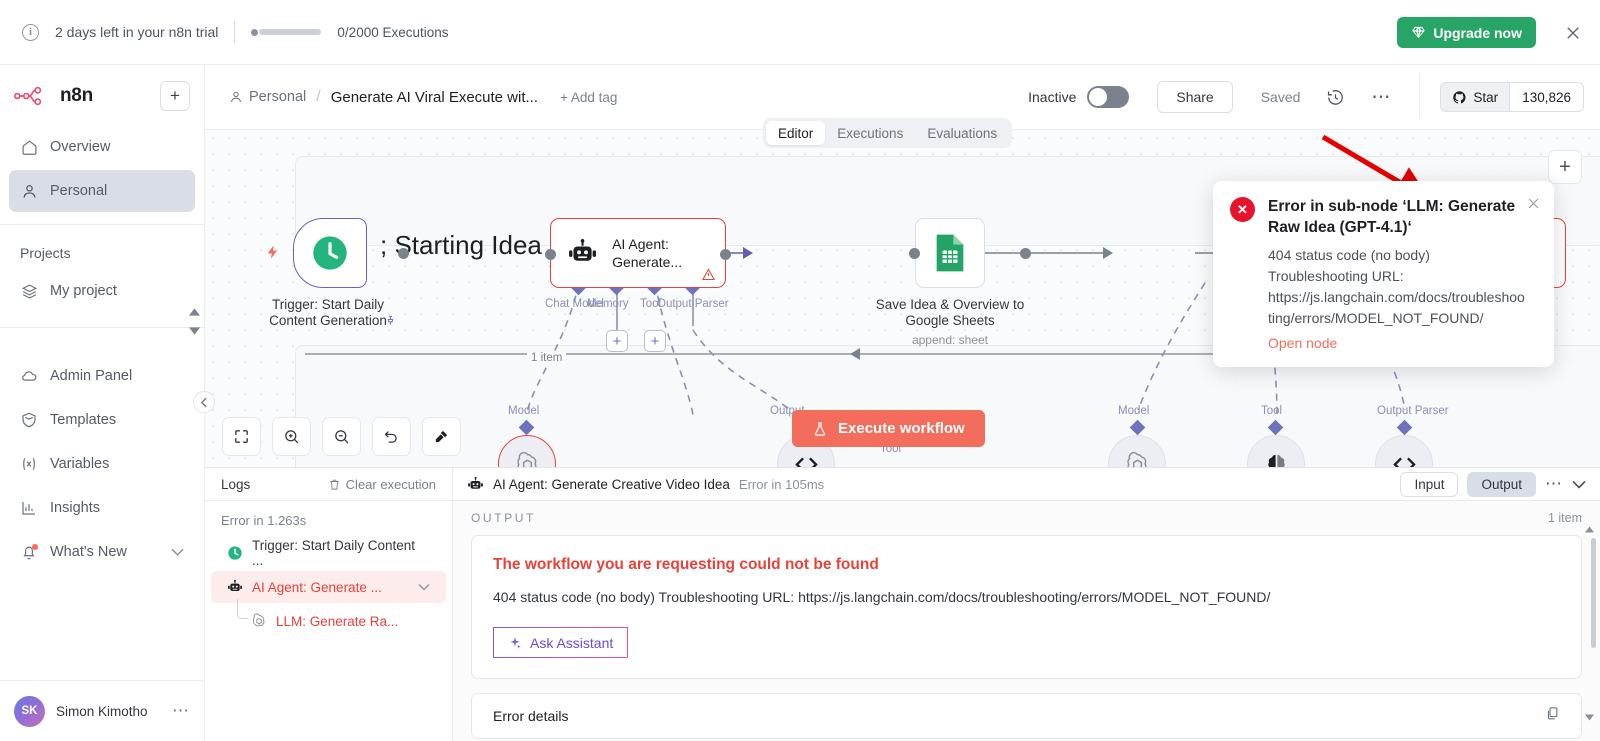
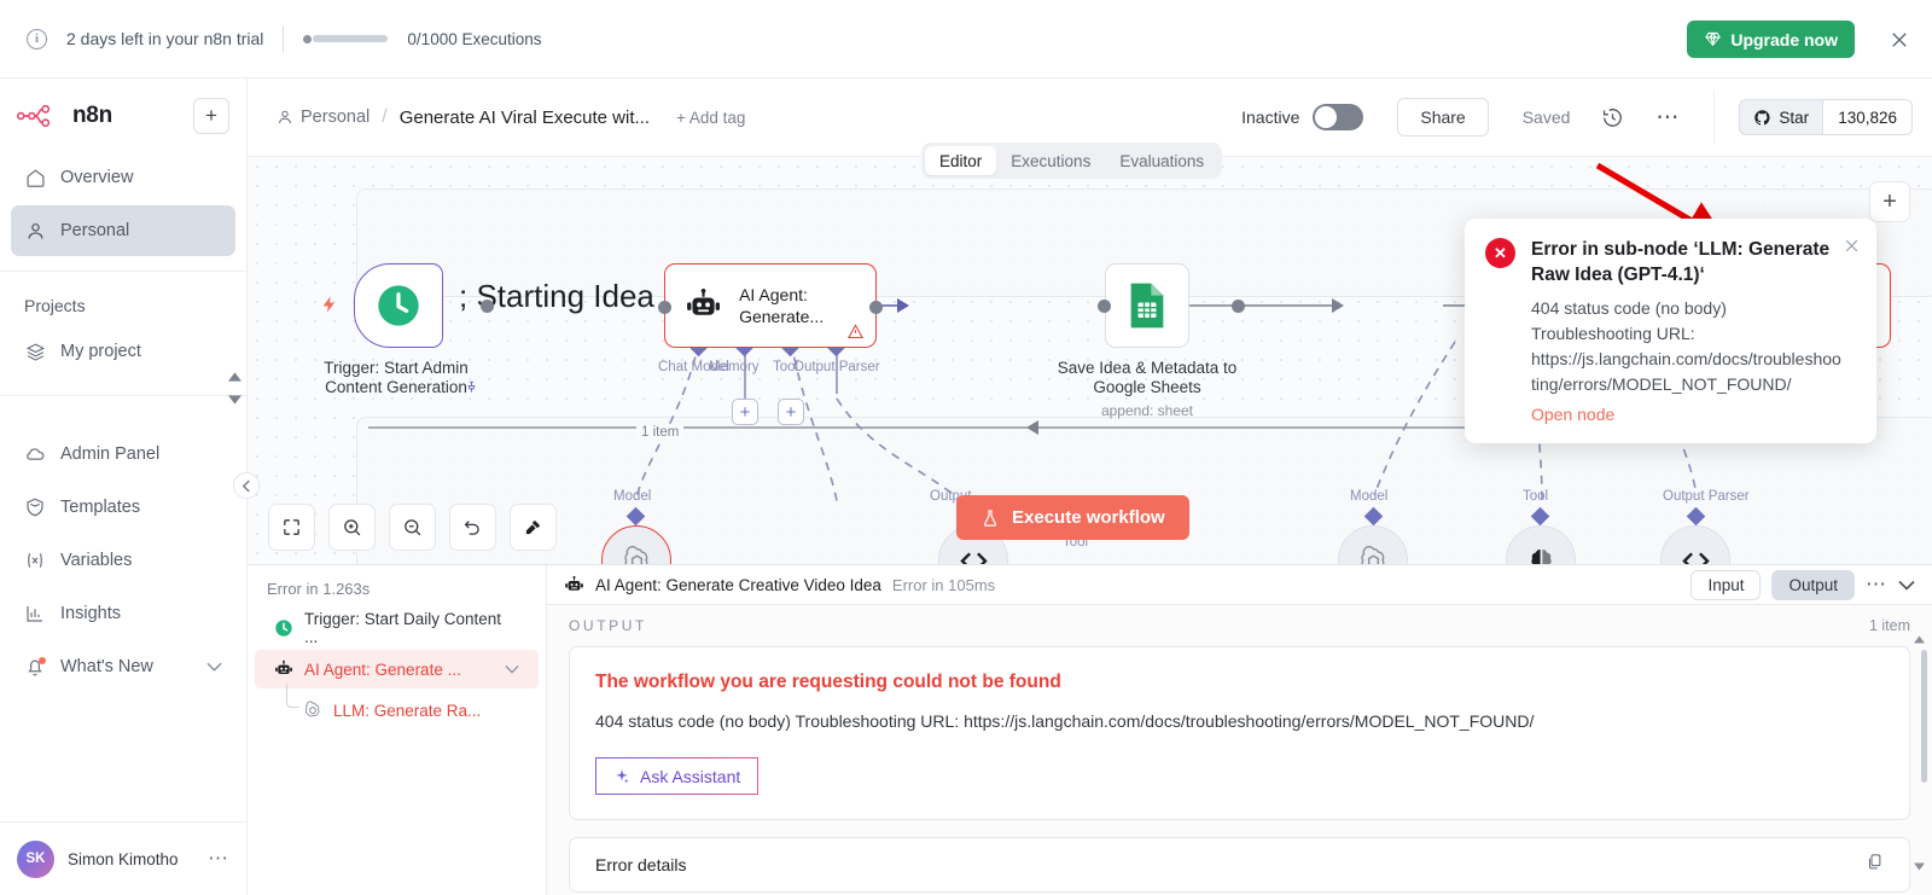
  i
  2 days left in your n8n trial
- 0/2000 Executions
+ 0/1000 Executions
  Upgrade now
  n8n
  +
  Overview
  Personal
  Projects
  My project
  Admin Panel
  Templates
  Variables
  Insights
  What's New
  SK
  Simon Kimotho
  ⋯
  Personal
  /
  Generate AI Viral Execute wit...
  + Add tag
  Inactive
  Share
  Saved
  ⋯
  Star
  130,826
  Editor
  Executions
  Evaluations
  ; Starting Idea
- Trigger: Start Daily Content Generation
+ Trigger: Start Admin Content Generation
  AI Agent: Generate...
  Chat Model
  Memory
  Tool
  Output Parser
  +
  +
  1 item
- Save Idea & Overview to Google Sheets
+ Save Idea & Metadata to Google Sheets
  append: sheet
  Model
  Tool
  Model
  Tool
  Output Parser
  +
  Execute workflow
  ✕
  Error in sub-node ‘LLM: Generate Raw Idea (GPT-4.1)‘
  404 status code (no body) Troubleshooting URL: https://js.langchain.com/docs/troubleshooting/errors/MODEL_NOT_FOUND/
  Open node
- Logs
- Clear execution
  Error in 1.263s
  Trigger: Start Daily Content ...
  AI Agent: Generate ...
  LLM: Generate Ra...
  AI Agent: Generate Creative Video Idea
  Error in 105ms
  Input
  Output
  ⋯
  OUTPUT
  1 item
  The workflow you are requesting could not be found
  404 status code (no body) Troubleshooting URL: https://js.langchain.com/docs/troubleshooting/errors/MODEL_NOT_FOUND/
  Ask Assistant
  Error details
